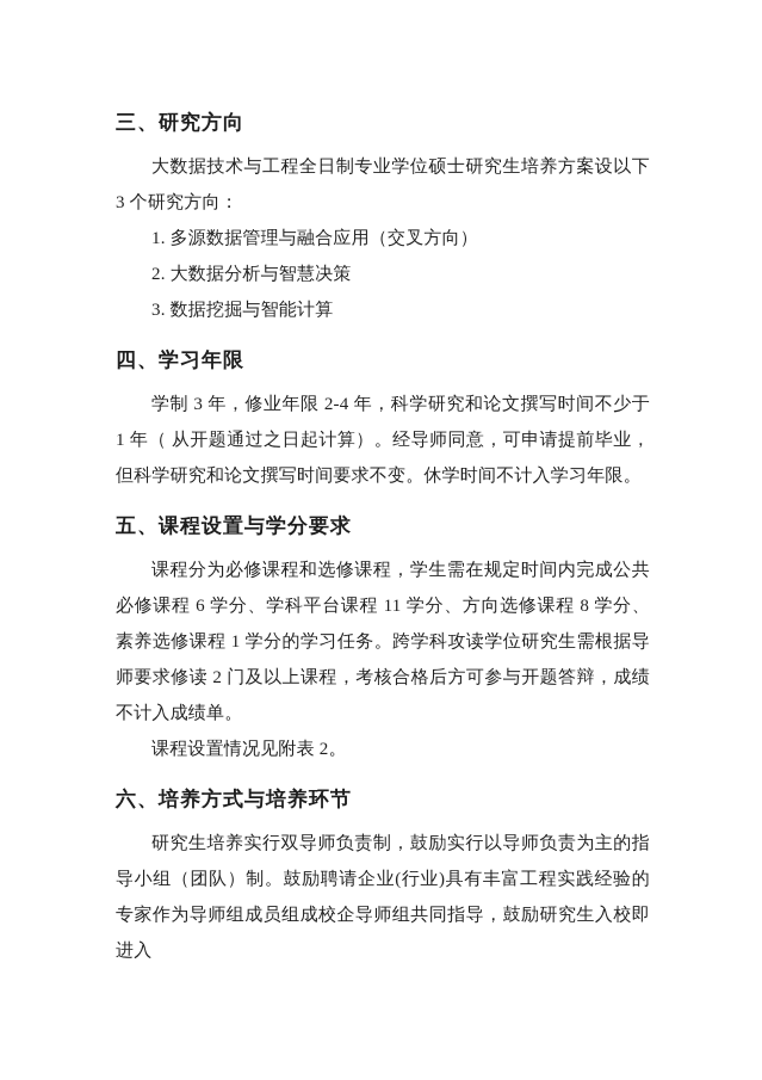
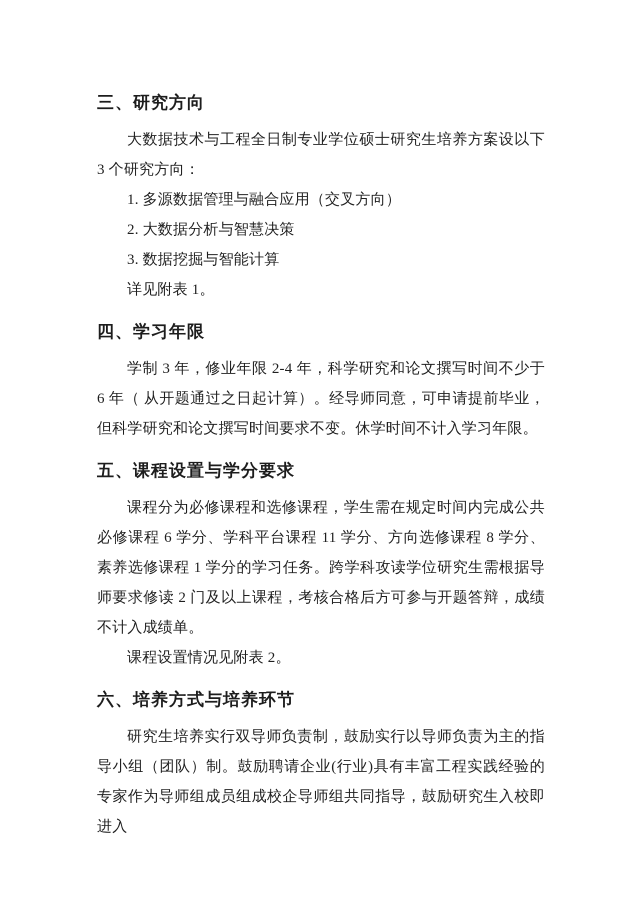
  三、研究方向
  大数据技术与工程全日制专业学位硕士研究生培养方案设以下 3 个研究方向：
  1. 多源数据管理与融合应用（交叉方向）
  2. 大数据分析与智慧决策
  3. 数据挖掘与智能计算
+ 详见附表 1。
  四、学习年限
- 学制 3 年，修业年限 2-4 年，科学研究和论文撰写时间不少于 1 年（ 从开题通过之日起计算）。经导师同意，可申请提前毕业，但科学研究和论文撰写时间要求不变。休学时间不计入学习年限。
+ 学制 3 年，修业年限 2-4 年，科学研究和论文撰写时间不少于 6 年（ 从开题通过之日起计算）。经导师同意，可申请提前毕业，但科学研究和论文撰写时间要求不变。休学时间不计入学习年限。
  五、课程设置与学分要求
  课程分为必修课程和选修课程，学生需在规定时间内完成公共必修课程 6 学分、学科平台课程 11 学分、方向选修课程 8 学分、素养选修课程 1 学分的学习任务。跨学科攻读学位研究生需根据导师要求修读 2 门及以上课程，考核合格后方可参与开题答辩，成绩不计入成绩单。
  课程设置情况见附表 2。
  六、培养方式与培养环节
  研究生培养实行双导师负责制，鼓励实行以导师负责为主的指导小组（团队）制。鼓励聘请企业(行业)具有丰富工程实践经验的专家作为导师组成员组成校企导师组共同指导，鼓励研究生入校即进入
